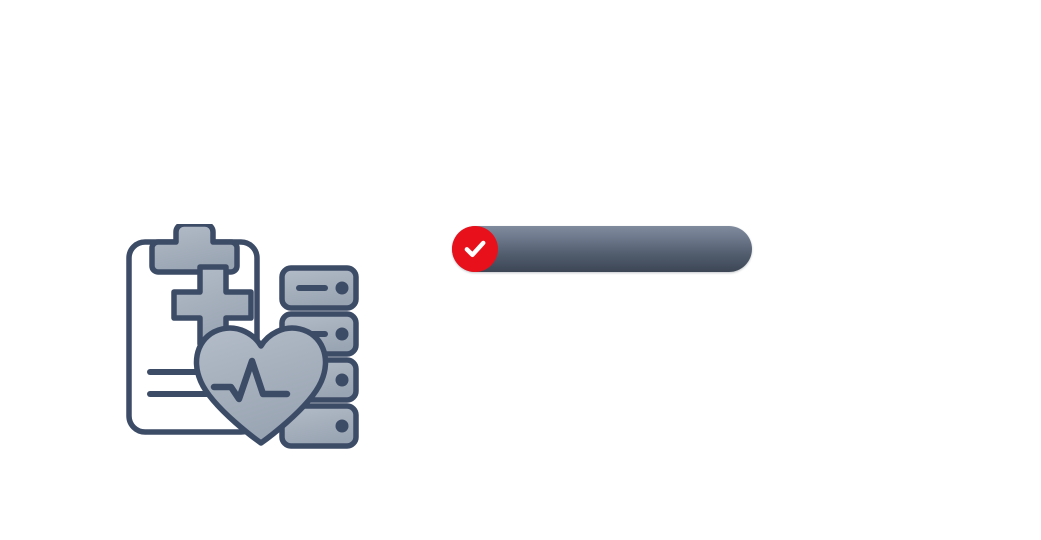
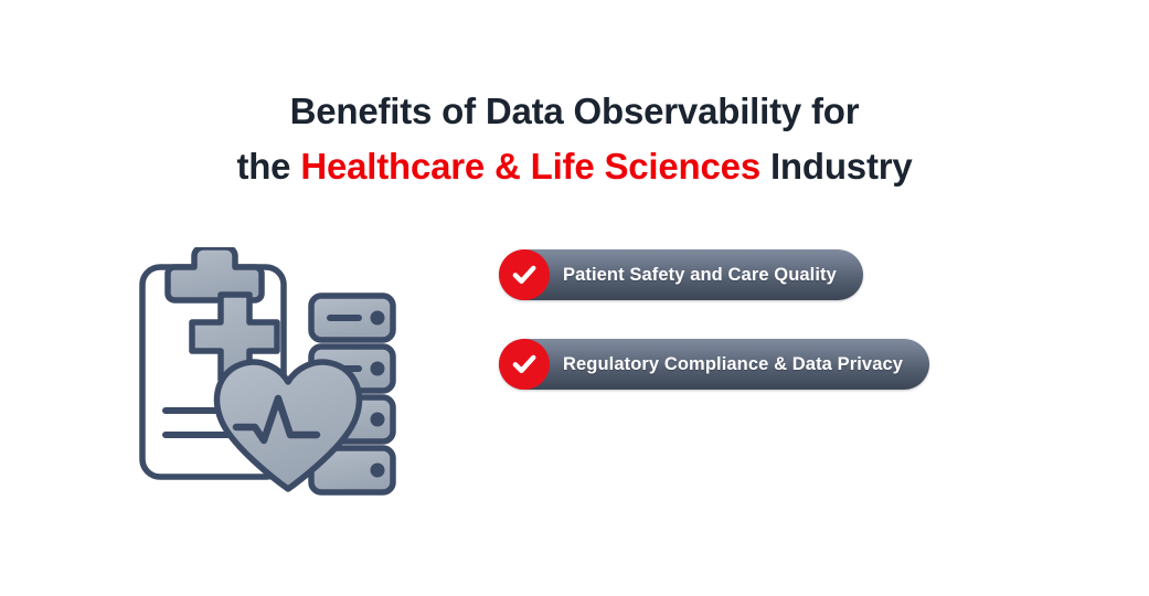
+ Benefits of Data Observability for
+ the Healthcare & Life Sciences Industry
+ Patient Safety and Care Quality
+ Regulatory Compliance & Data Privacy
